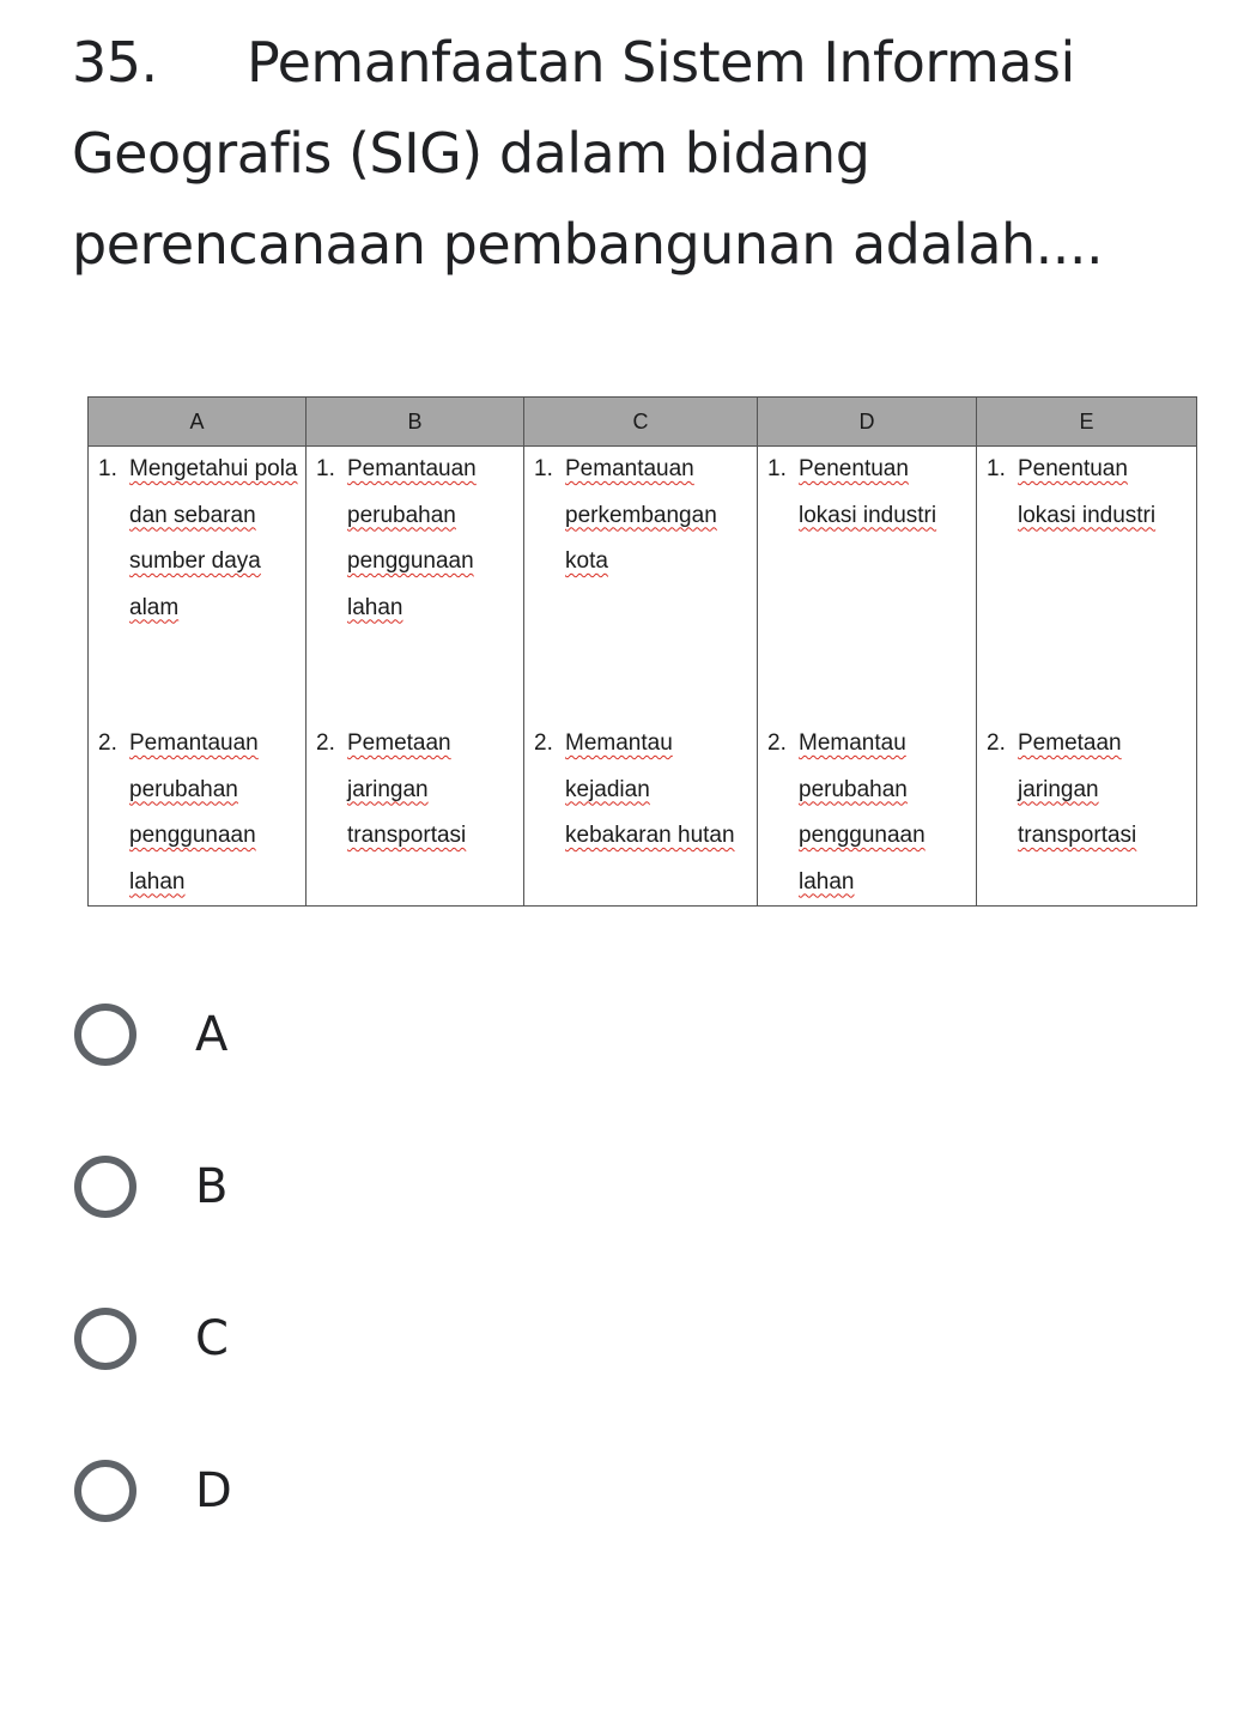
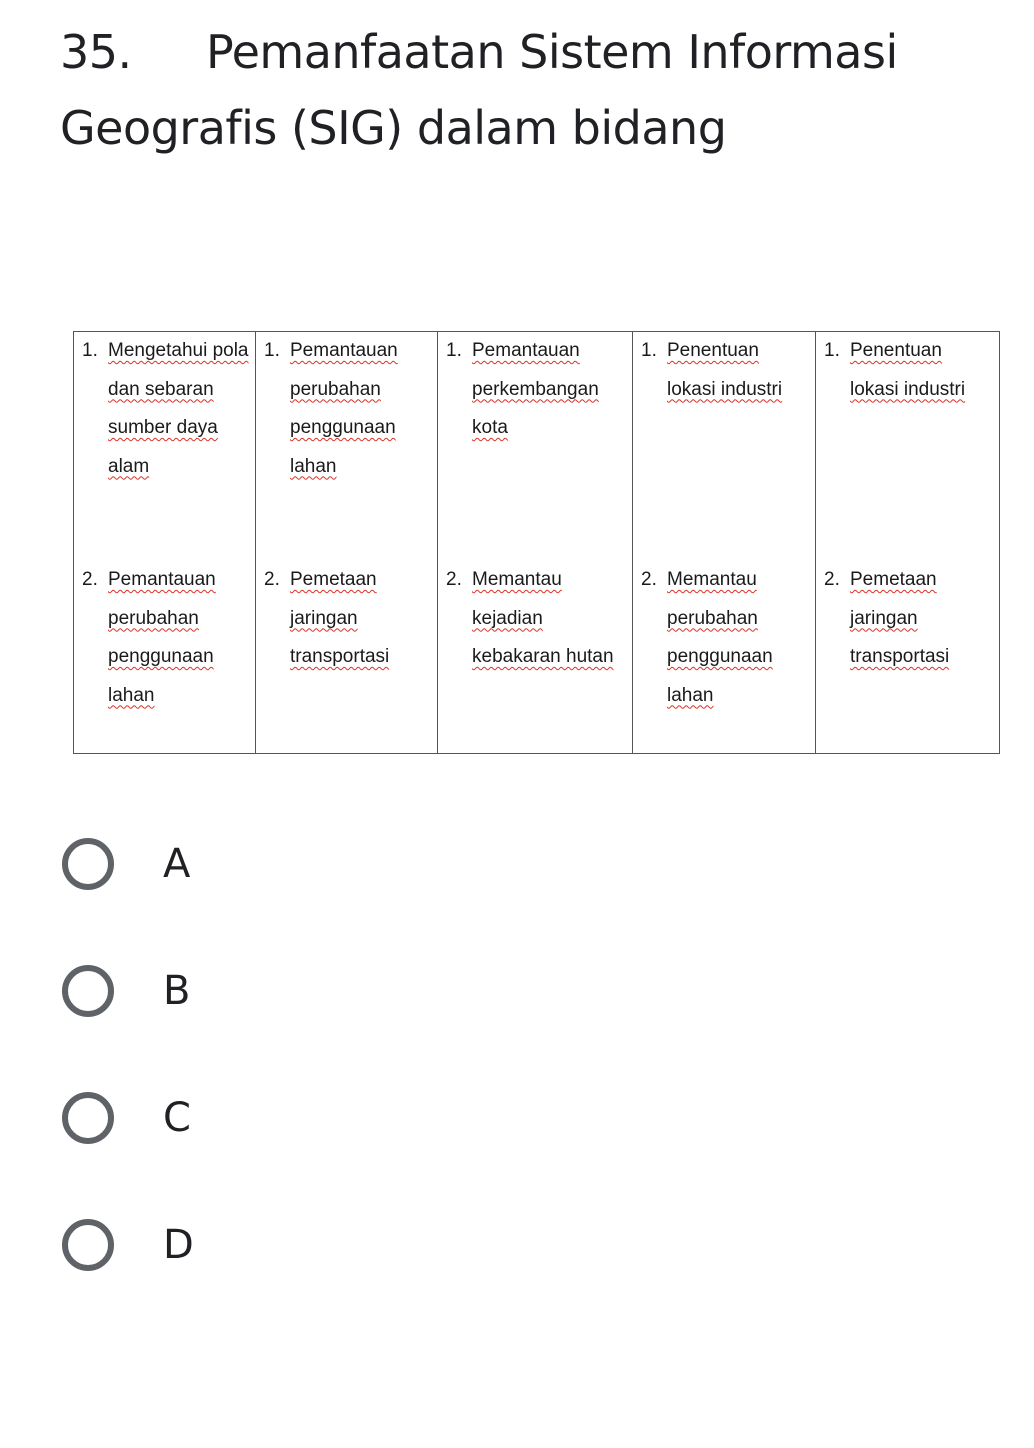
  35. Pemanfaatan Sistem Informasi
  Geografis (SIG) dalam bidang
- perencanaan pembangunan adalah....
- A	B	C	D	E
  1. Mengetahui pola dan sebaran sumber daya alam 2. Pemantauan perubahan penggunaan lahan	1. Pemantauan perubahan penggunaan lahan 2. Pemetaan jaringan transportasi	1. Pemantauan perkembangan kota 2. Memantau kejadian kebakaran hutan	1. Penentuan lokasi industri 2. Memantau perubahan penggunaan lahan	1. Penentuan lokasi industri 2. Pemetaan jaringan transportasi
  A
  B
  C
  D
